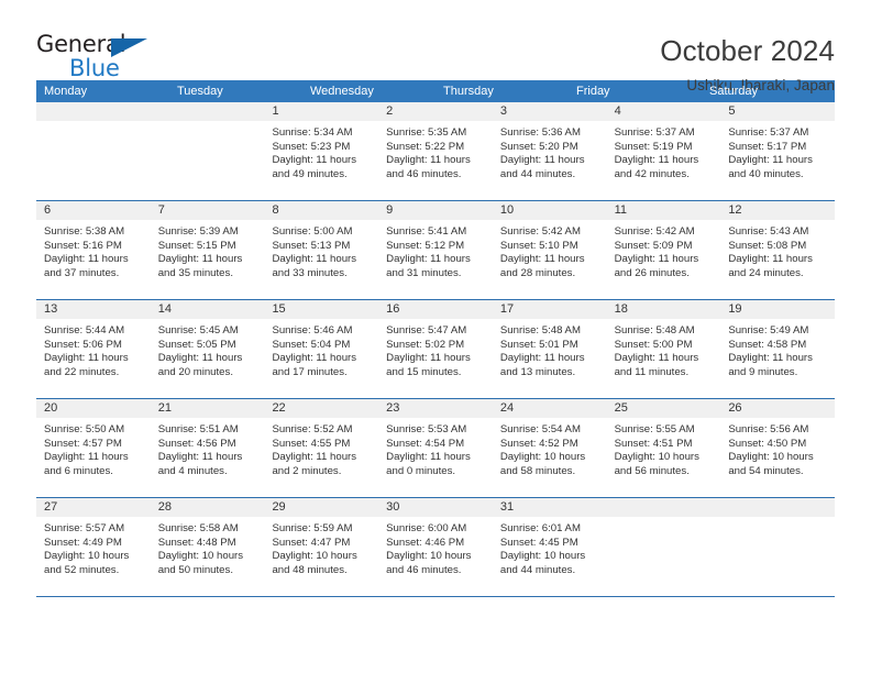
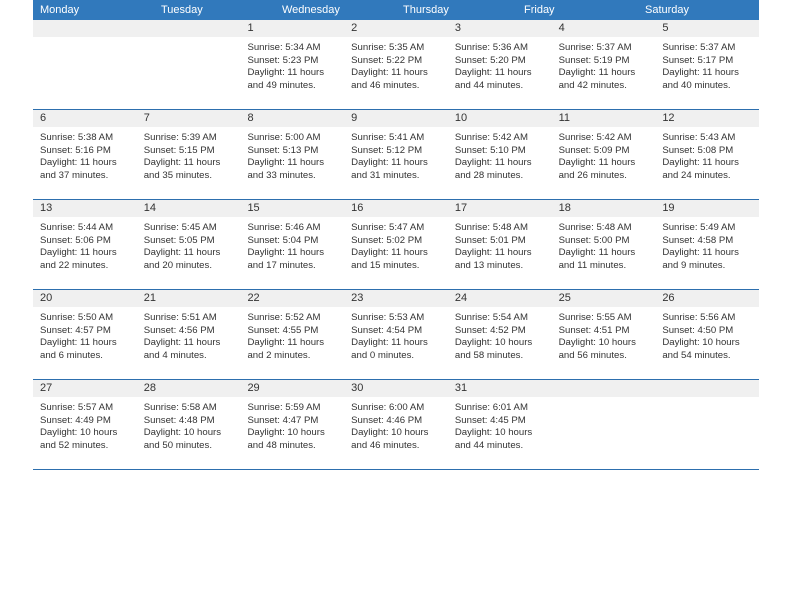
- General
- Blue
- October 2024
- Ushiku, Ibaraki, Japan
  Monday
  Tuesday
  Wednesday
  Thursday
  Friday
  Saturday
  1
  Sunrise: 5:34 AM
  Sunset: 5:23 PM
  Daylight: 11 hours
  and 49 minutes.
  2
  Sunrise: 5:35 AM
  Sunset: 5:22 PM
  Daylight: 11 hours
  and 46 minutes.
  3
  Sunrise: 5:36 AM
  Sunset: 5:20 PM
  Daylight: 11 hours
  and 44 minutes.
  4
  Sunrise: 5:37 AM
  Sunset: 5:19 PM
  Daylight: 11 hours
  and 42 minutes.
  5
  Sunrise: 5:37 AM
  Sunset: 5:17 PM
  Daylight: 11 hours
  and 40 minutes.
  6
  Sunrise: 5:38 AM
  Sunset: 5:16 PM
  Daylight: 11 hours
  and 37 minutes.
  7
  Sunrise: 5:39 AM
  Sunset: 5:15 PM
  Daylight: 11 hours
  and 35 minutes.
  8
  Sunrise: 5:00 AM
  Sunset: 5:13 PM
  Daylight: 11 hours
  and 33 minutes.
  9
  Sunrise: 5:41 AM
  Sunset: 5:12 PM
  Daylight: 11 hours
  and 31 minutes.
  10
  Sunrise: 5:42 AM
  Sunset: 5:10 PM
  Daylight: 11 hours
  and 28 minutes.
  11
  Sunrise: 5:42 AM
  Sunset: 5:09 PM
  Daylight: 11 hours
  and 26 minutes.
  12
  Sunrise: 5:43 AM
  Sunset: 5:08 PM
  Daylight: 11 hours
  and 24 minutes.
  13
  Sunrise: 5:44 AM
  Sunset: 5:06 PM
  Daylight: 11 hours
  and 22 minutes.
  14
  Sunrise: 5:45 AM
  Sunset: 5:05 PM
  Daylight: 11 hours
  and 20 minutes.
  15
  Sunrise: 5:46 AM
  Sunset: 5:04 PM
  Daylight: 11 hours
  and 17 minutes.
  16
  Sunrise: 5:47 AM
  Sunset: 5:02 PM
  Daylight: 11 hours
  and 15 minutes.
  17
  Sunrise: 5:48 AM
  Sunset: 5:01 PM
  Daylight: 11 hours
  and 13 minutes.
  18
  Sunrise: 5:48 AM
  Sunset: 5:00 PM
  Daylight: 11 hours
  and 11 minutes.
  19
  Sunrise: 5:49 AM
  Sunset: 4:58 PM
  Daylight: 11 hours
  and 9 minutes.
  20
  Sunrise: 5:50 AM
  Sunset: 4:57 PM
  Daylight: 11 hours
  and 6 minutes.
  21
  Sunrise: 5:51 AM
  Sunset: 4:56 PM
  Daylight: 11 hours
  and 4 minutes.
  22
  Sunrise: 5:52 AM
  Sunset: 4:55 PM
  Daylight: 11 hours
  and 2 minutes.
  23
  Sunrise: 5:53 AM
  Sunset: 4:54 PM
  Daylight: 11 hours
  and 0 minutes.
  24
  Sunrise: 5:54 AM
  Sunset: 4:52 PM
  Daylight: 10 hours
  and 58 minutes.
  25
  Sunrise: 5:55 AM
  Sunset: 4:51 PM
  Daylight: 10 hours
  and 56 minutes.
  26
  Sunrise: 5:56 AM
  Sunset: 4:50 PM
  Daylight: 10 hours
  and 54 minutes.
  27
  Sunrise: 5:57 AM
  Sunset: 4:49 PM
  Daylight: 10 hours
  and 52 minutes.
  28
  Sunrise: 5:58 AM
  Sunset: 4:48 PM
  Daylight: 10 hours
  and 50 minutes.
  29
  Sunrise: 5:59 AM
  Sunset: 4:47 PM
  Daylight: 10 hours
  and 48 minutes.
  30
  Sunrise: 6:00 AM
  Sunset: 4:46 PM
  Daylight: 10 hours
  and 46 minutes.
  31
  Sunrise: 6:01 AM
  Sunset: 4:45 PM
  Daylight: 10 hours
  and 44 minutes.
